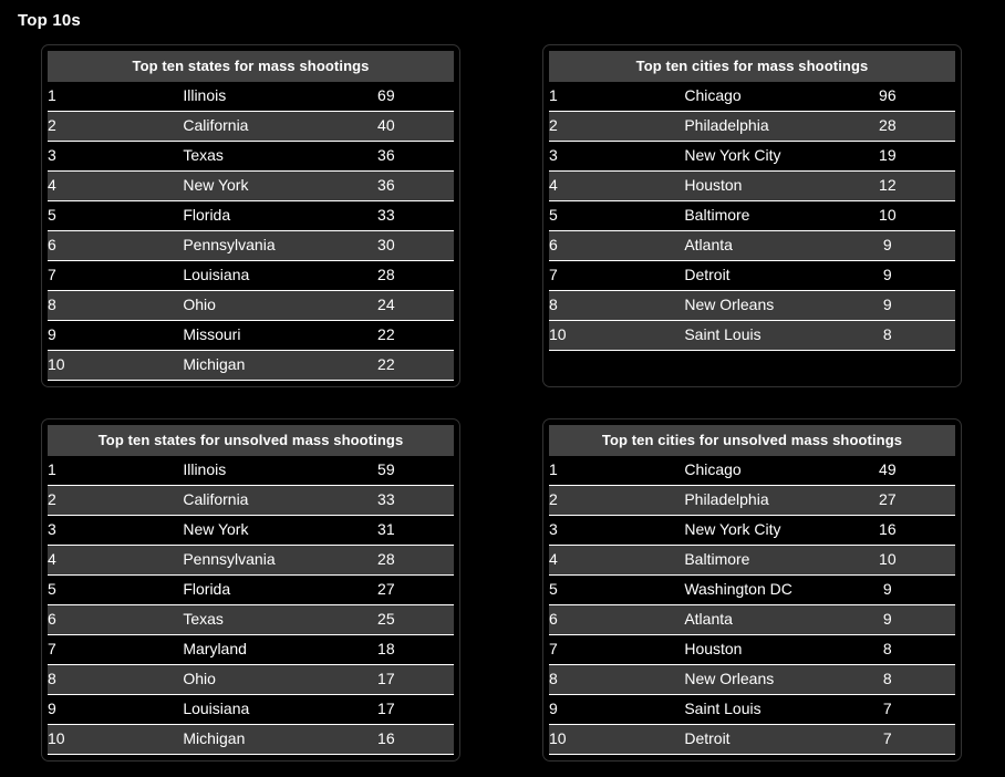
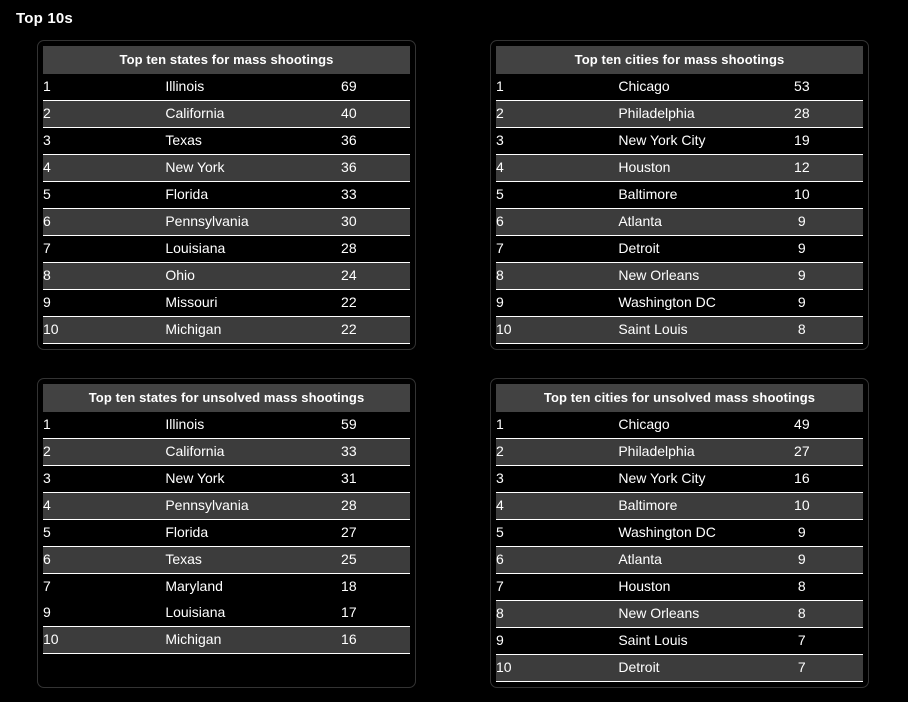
  Top 10s
  Top ten states for mass shootings
  1	Illinois	69
  2	California	40
  3	Texas	36
  4	New York	36
  5	Florida	33
  6	Pennsylvania	30
  7	Louisiana	28
  8	Ohio	24
  9	Missouri	22
  10	Michigan	22
  Top ten cities for mass shootings
- 1	Chicago	96
+ 1	Chicago	53
  2	Philadelphia	28
  3	New York City	19
  4	Houston	12
  5	Baltimore	10
  6	Atlanta	9
  7	Detroit	9
  8	New Orleans	9
+ 9	Washington DC	9
  10	Saint Louis	8
  Top ten states for unsolved mass shootings
  1	Illinois	59
  2	California	33
  3	New York	31
  4	Pennsylvania	28
  5	Florida	27
  6	Texas	25
  7	Maryland	18
- 8	Ohio	17
  9	Louisiana	17
  10	Michigan	16
  Top ten cities for unsolved mass shootings
  1	Chicago	49
  2	Philadelphia	27
  3	New York City	16
  4	Baltimore	10
  5	Washington DC	9
  6	Atlanta	9
  7	Houston	8
  8	New Orleans	8
  9	Saint Louis	7
  10	Detroit	7
